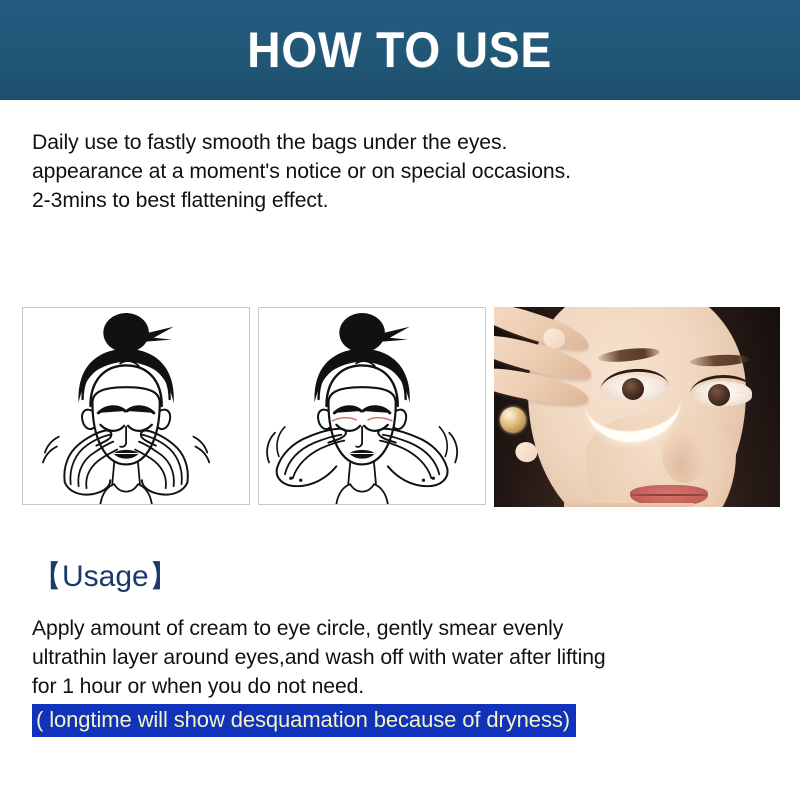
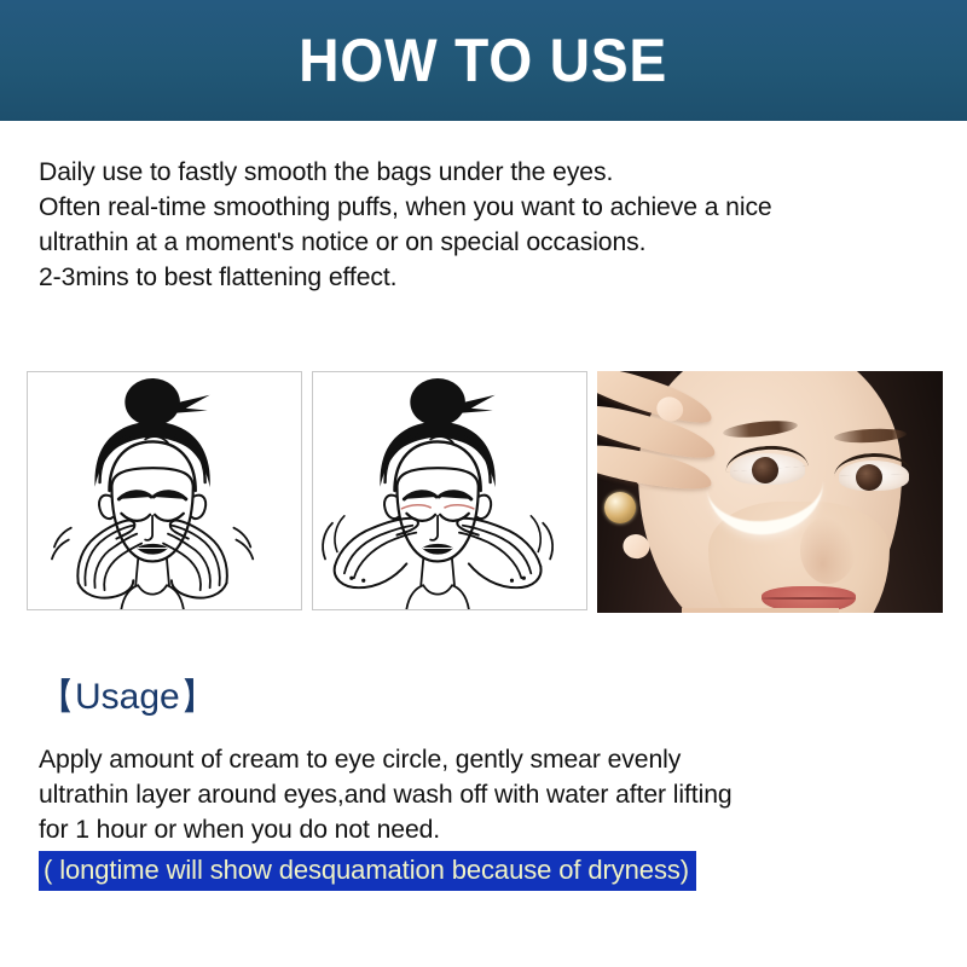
  HOW TO USE
  Daily use to fastly smooth the bags under the eyes.
+ Often real-time smoothing puffs, when you want to achieve a nice
- appearance at a moment's notice or on special occasions.
+ ultrathin at a moment's notice or on special occasions.
  2-3mins to best flattening effect.
  【Usage】
  Apply amount of cream to eye circle, gently smear evenly
  ultrathin layer around eyes,and wash off with water after lifting
  for 1 hour or when you do not need.
  ( longtime will show desquamation because of dryness)
